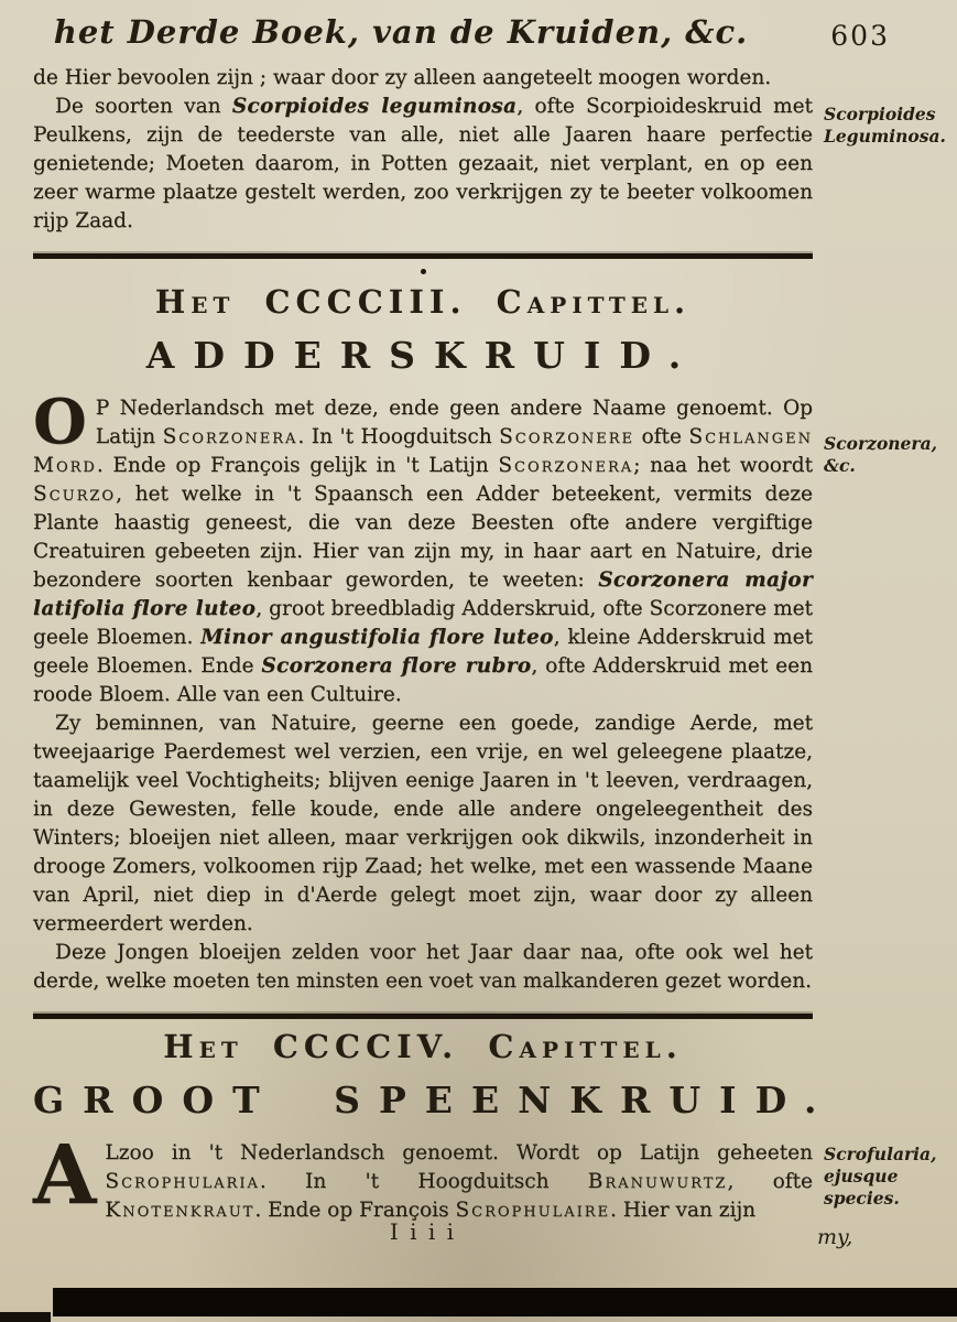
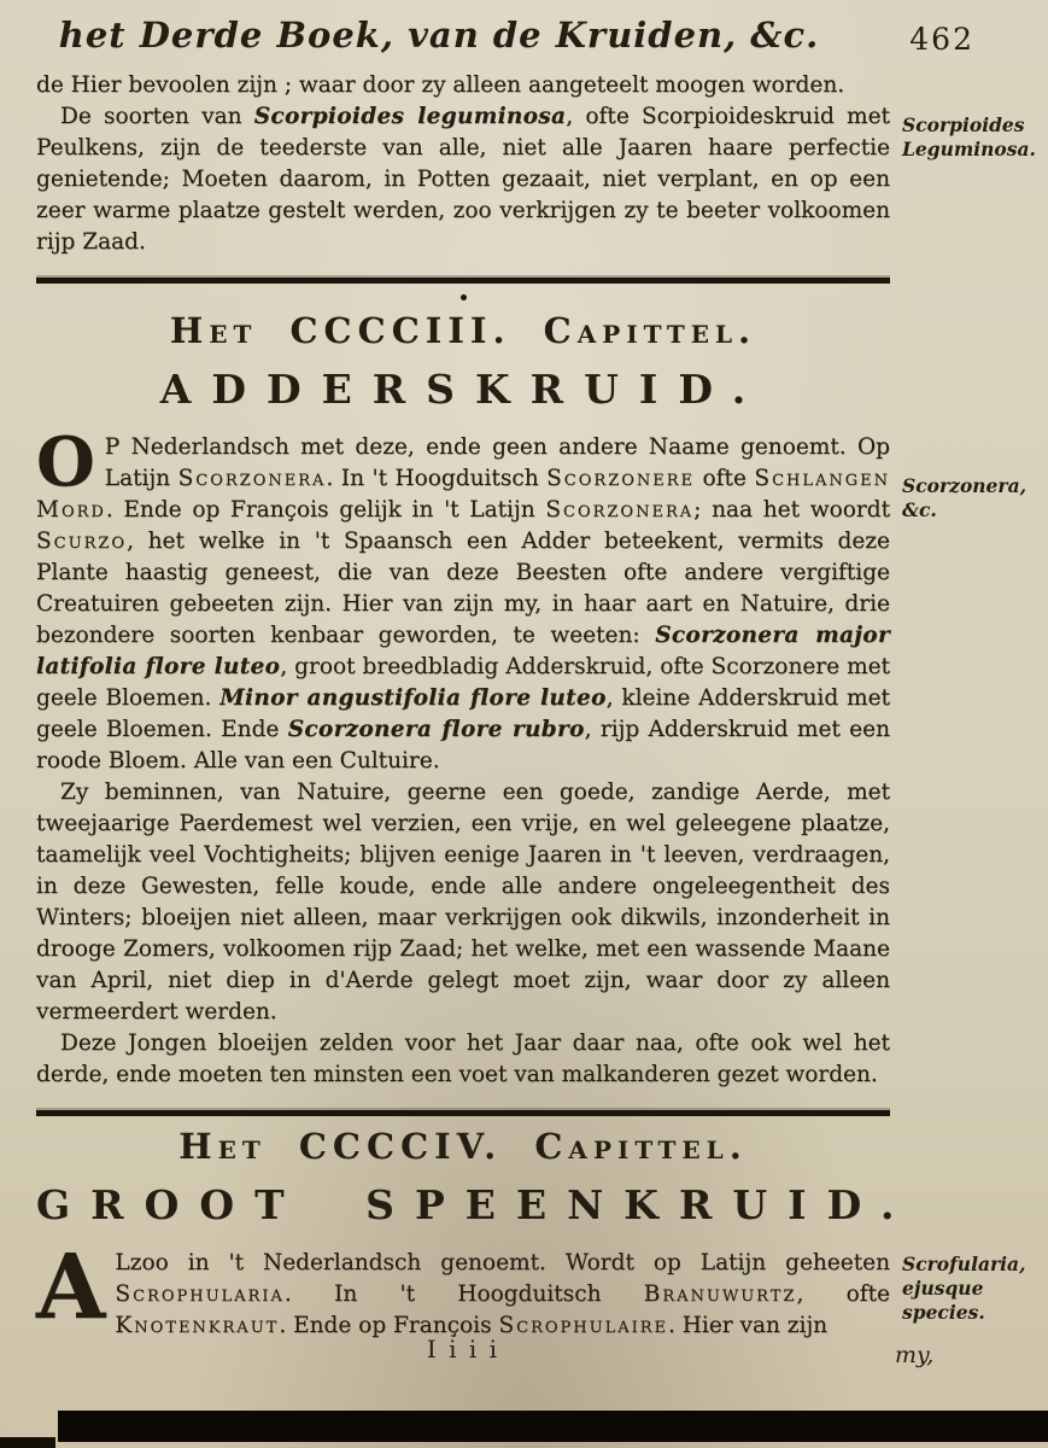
  het Derde Boek, van de Kruiden, &c.
- 603
+ 462
  de Hier bevoolen zijn ; waar door zy alleen aangeteelt moogen worden.
  De soorten van Scorpioides leguminosa, ofte Scorpioideskruid met Peulkens, zijn de teederste van alle, niet alle Jaaren haare perfectie genietende; Moeten daarom, in Potten gezaait, niet verplant, en op een zeer warme plaatze gestelt werden, zoo verkrijgen zy te beeter volkoomen rijp Zaad.
  Het CCCCIII. Capittel.
  ADDERSKRUID.
  O
- P Nederlandsch met deze, ende geen andere Naame genoemt. Op Latijn Scorzonera. In 't Hoogduitsch Scorzonere ofte Schlangen Mord. Ende op François gelijk in 't Latijn Scorzonera; naa het woordt Scurzo, het welke in 't Spaansch een Adder beteekent, vermits deze Plante haastig geneest, die van deze Beesten ofte andere vergiftige Creatuiren gebeeten zijn. Hier van zijn my, in haar aart en Natuire, drie bezondere soorten kenbaar geworden, te weeten: Scorzonera major latifolia flore luteo, groot breedbladig Adderskruid, ofte Scorzonere met geele Bloemen. Minor angustifolia flore luteo, kleine Adderskruid met geele Bloemen. Ende Scorzonera flore rubro, ofte Adderskruid met een roode Bloem. Alle van een Cultuire.
+ P Nederlandsch met deze, ende geen andere Naame genoemt. Op Latijn Scorzonera. In 't Hoogduitsch Scorzonere ofte Schlangen Mord. Ende op François gelijk in 't Latijn Scorzonera; naa het woordt Scurzo, het welke in 't Spaansch een Adder beteekent, vermits deze Plante haastig geneest, die van deze Beesten ofte andere vergiftige Creatuiren gebeeten zijn. Hier van zijn my, in haar aart en Natuire, drie bezondere soorten kenbaar geworden, te weeten: Scorzonera major latifolia flore luteo, groot breedbladig Adderskruid, ofte Scorzonere met geele Bloemen. Minor angustifolia flore luteo, kleine Adderskruid met geele Bloemen. Ende Scorzonera flore rubro, rijp Adderskruid met een roode Bloem. Alle van een Cultuire.
  Zy beminnen, van Natuire, geerne een goede, zandige Aerde, met tweejaarige Paerdemest wel verzien, een vrije, en wel geleegene plaatze, taamelijk veel Vochtigheits; blijven eenige Jaaren in 't leeven, verdraagen, in deze Gewesten, felle koude, ende alle andere ongeleegentheit des Winters; bloeijen niet alleen, maar verkrijgen ook dikwils, inzonderheit in drooge Zomers, volkoomen rijp Zaad; het welke, met een wassende Maane van April, niet diep in d'Aerde gelegt moet zijn, waar door zy alleen vermeerdert werden.
- Deze Jongen bloeijen zelden voor het Jaar daar naa, ofte ook wel het derde, welke moeten ten minsten een voet van malkanderen gezet worden.
+ Deze Jongen bloeijen zelden voor het Jaar daar naa, ofte ook wel het derde, ende moeten ten minsten een voet van malkanderen gezet worden.
  Het CCCCIV. Capittel.
  GROOT SPEENKRUID.
  A
  Lzoo in 't Nederlandsch genoemt. Wordt op Latijn geheeten Scrophularia. In 't Hoogduitsch Branuwurtz, ofte Knotenkraut. Ende op François Scrophulaire. Hier van zijn
  Scorpioides Leguminosa.
  Scorzonera, &c.
  Scrofularia, ejusque species.
  I i i i
  my,
